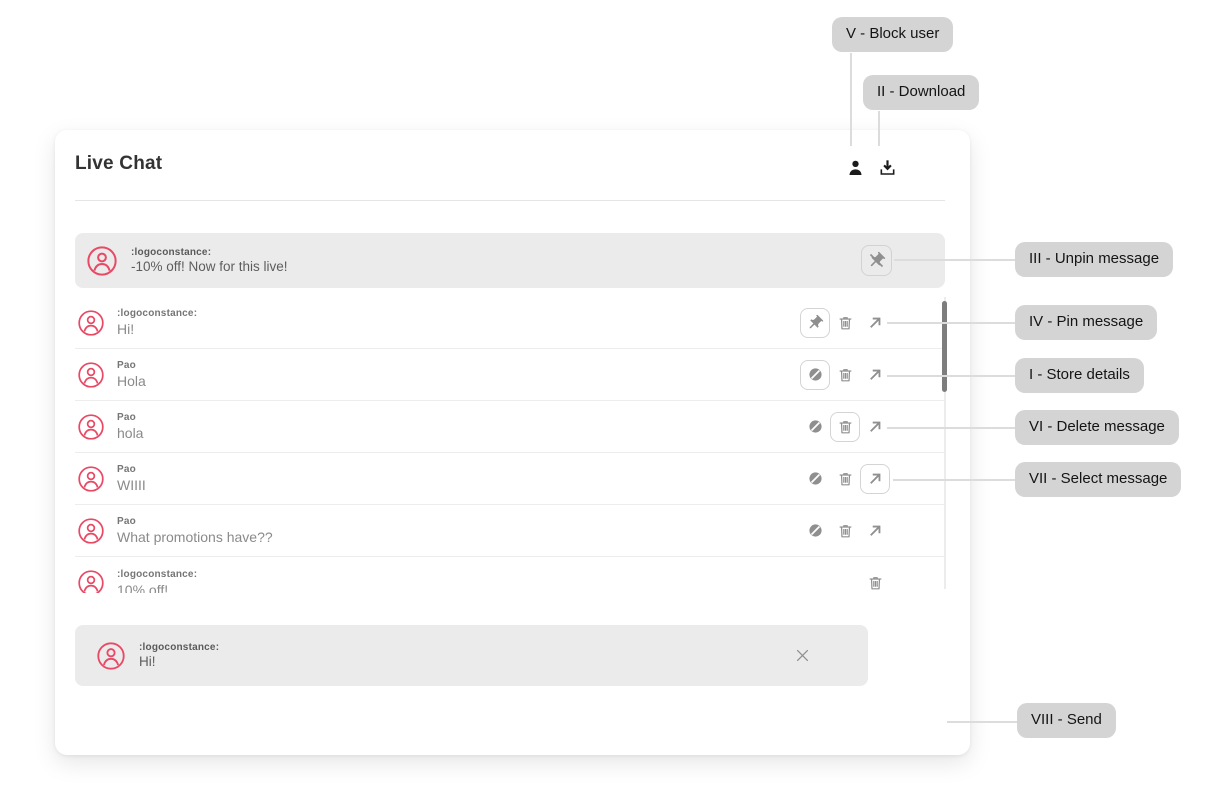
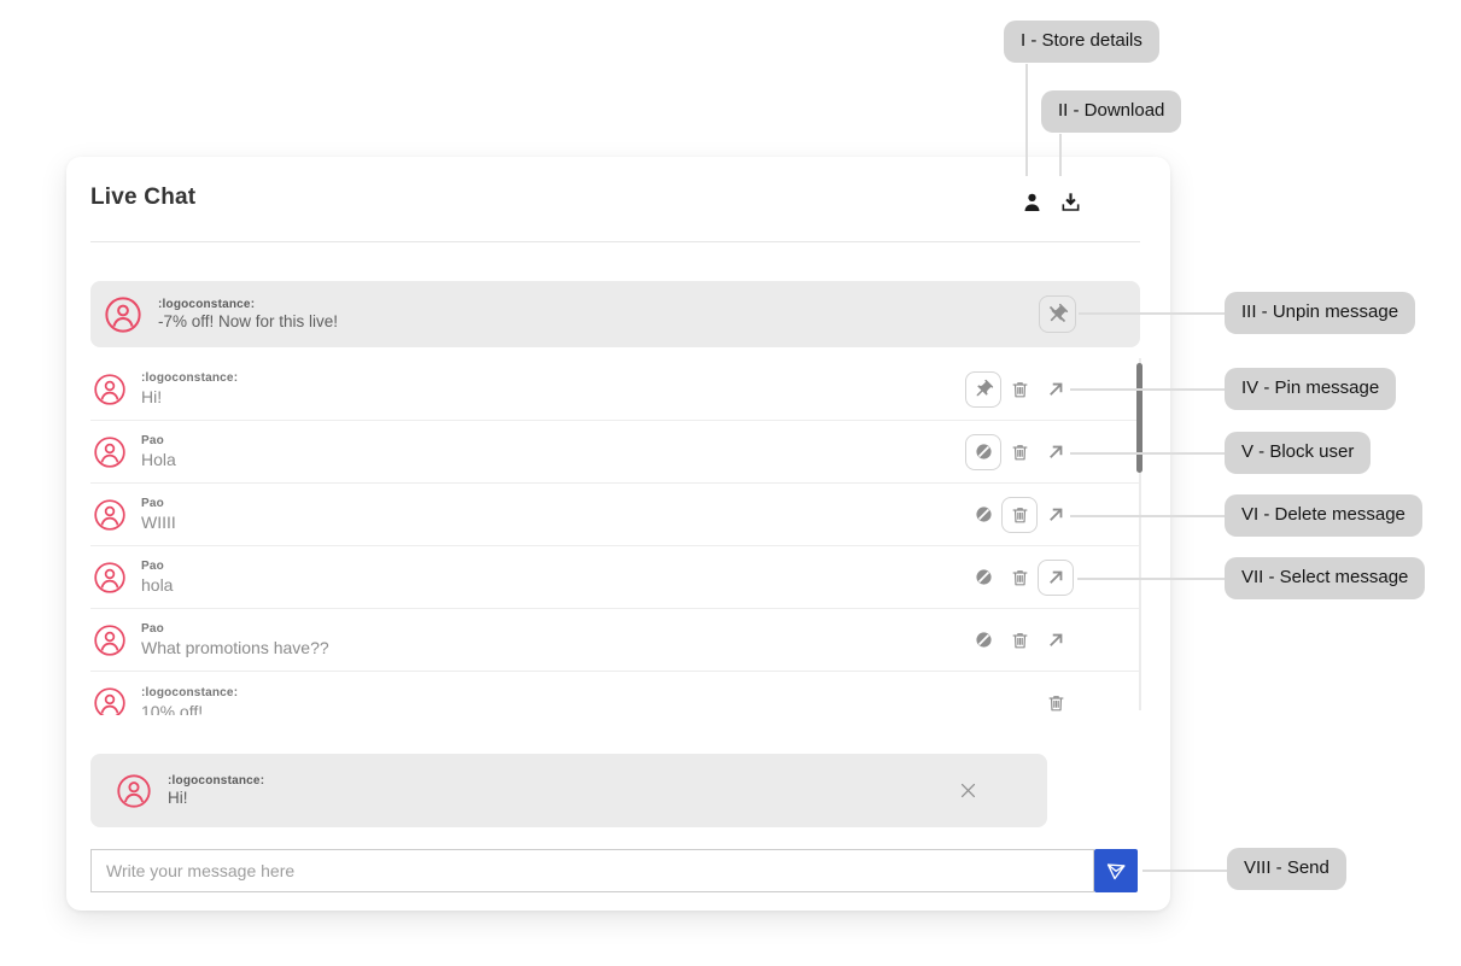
  Live Chat
  :logoconstance:
- -10% off! Now for this live!
+ -7% off! Now for this live!
  :logoconstance:
  Hi!
  Pao
  Hola
  Pao
- hola
+ WIIII
  Pao
- WIIII
+ hola
  Pao
  What promotions have??
  :logoconstance:
  10% off!
  :logoconstance:
  Hi!
+ Write your message here
- V - Block user
+ I - Store details
  II - Download
  III - Unpin message
  IV - Pin message
- I - Store details
+ V - Block user
  VI - Delete message
  VII - Select message
  VIII - Send
